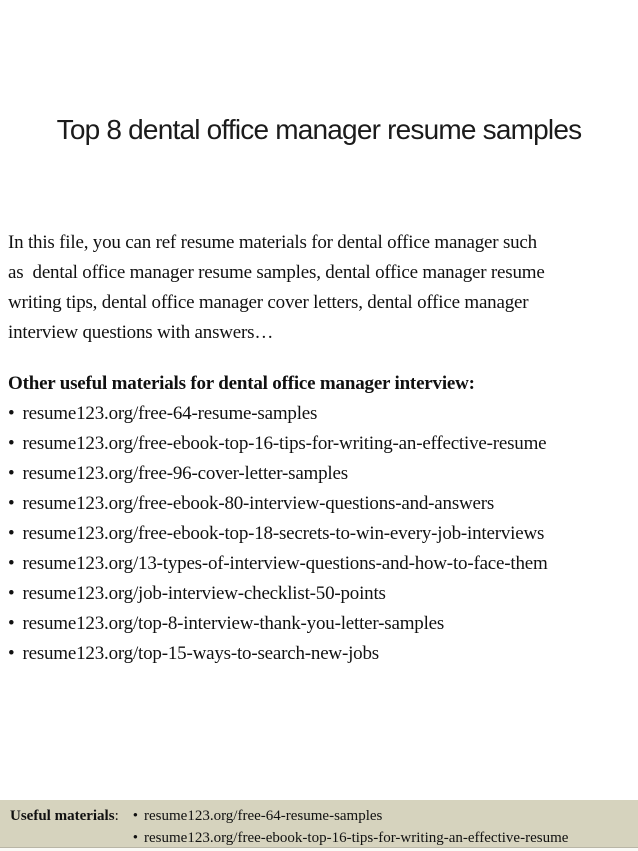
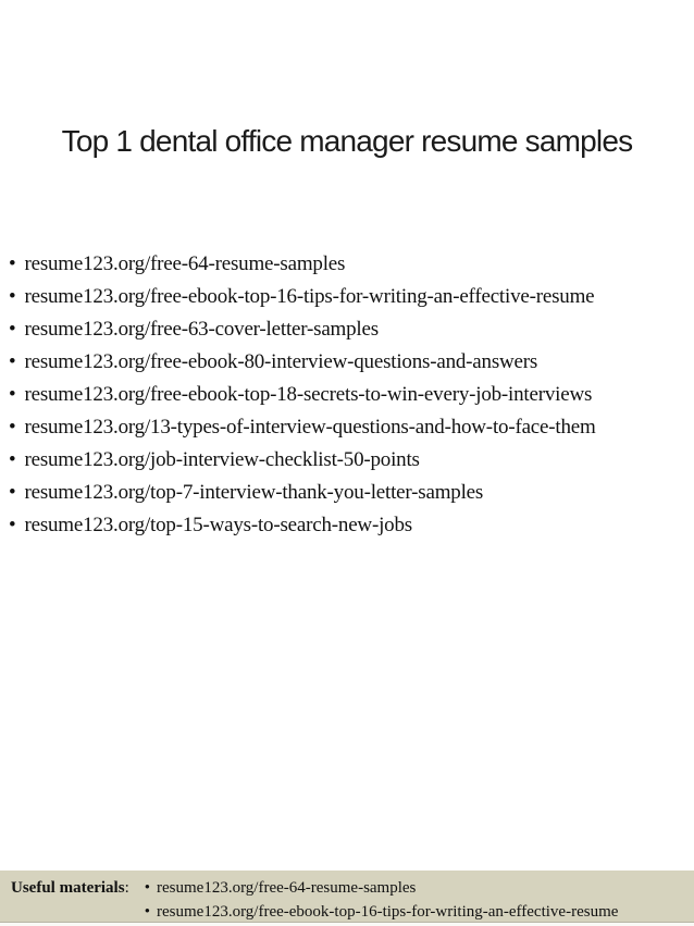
- Top 8 dental office manager resume samples
+ Top 1 dental office manager resume samples
- In this file, you can ref resume materials for dental office manager such
- as dental office manager resume samples, dental office manager resume
- writing tips, dental office manager cover letters, dental office manager
- interview questions with answers…
- Other useful materials for dental office manager interview:
  • resume123.org/free-64-resume-samples
  • resume123.org/free-ebook-top-16-tips-for-writing-an-effective-resume
- • resume123.org/free-96-cover-letter-samples
+ • resume123.org/free-63-cover-letter-samples
  • resume123.org/free-ebook-80-interview-questions-and-answers
  • resume123.org/free-ebook-top-18-secrets-to-win-every-job-interviews
  • resume123.org/13-types-of-interview-questions-and-how-to-face-them
  • resume123.org/job-interview-checklist-50-points
- • resume123.org/top-8-interview-thank-you-letter-samples
+ • resume123.org/top-7-interview-thank-you-letter-samples
  • resume123.org/top-15-ways-to-search-new-jobs
  Useful materials:
  • resume123.org/free-64-resume-samples
  • resume123.org/free-ebook-top-16-tips-for-writing-an-effective-resume
